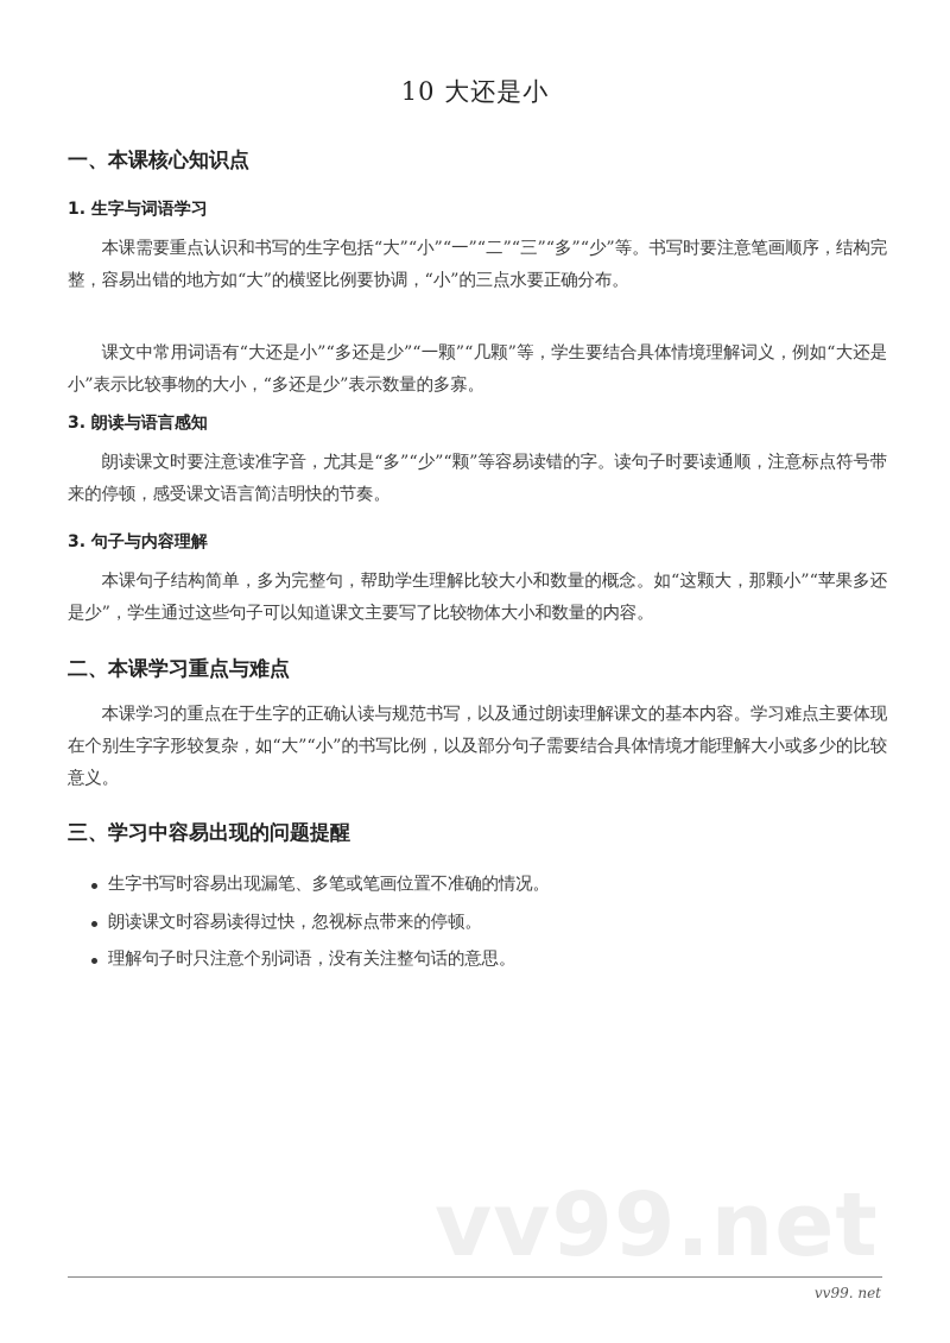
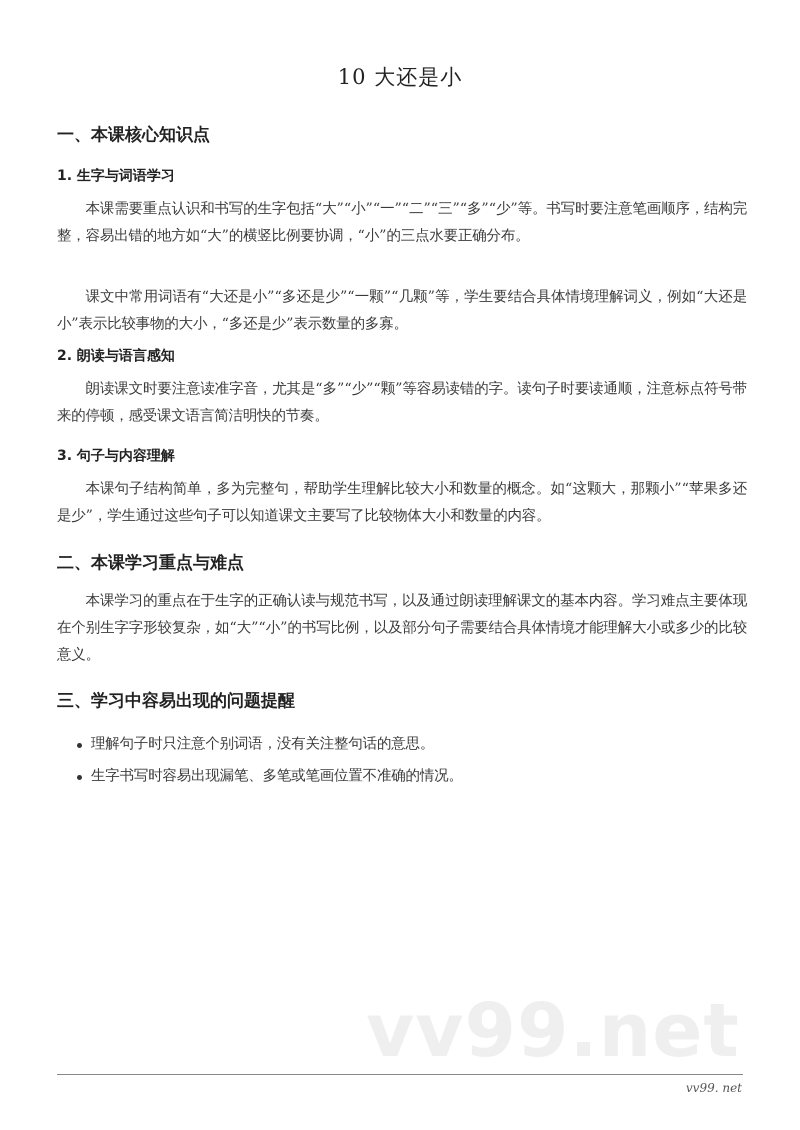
  10 大还是小
  一、本课核心知识点
  1. 生字与词语学习
  本课需要重点认识和书写的生字包括“大”“小”“一”“二”“三”“多”“少”等。书写时要注意笔画顺序，结构完整，容易出错的地方如“大”的横竖比例要协调，“小”的三点水要正确分布。
  课文中常用词语有“大还是小”“多还是少”“一颗”“几颗”等，学生要结合具体情境理解词义，例如“大还是小”表示比较事物的大小，“多还是少”表示数量的多寡。
- 3. 朗读与语言感知
+ 2. 朗读与语言感知
  朗读课文时要注意读准字音，尤其是“多”“少”“颗”等容易读错的字。读句子时要读通顺，注意标点符号带来的停顿，感受课文语言简洁明快的节奏。
  3. 句子与内容理解
  本课句子结构简单，多为完整句，帮助学生理解比较大小和数量的概念。如“这颗大，那颗小”“苹果多还是少”，学生通过这些句子可以知道课文主要写了比较物体大小和数量的内容。
  二、本课学习重点与难点
  本课学习的重点在于生字的正确认读与规范书写，以及通过朗读理解课文的基本内容。学习难点主要体现在个别生字字形较复杂，如“大”“小”的书写比例，以及部分句子需要结合具体情境才能理解大小或多少的比较意义。
  三、学习中容易出现的问题提醒
- 生字书写时容易出现漏笔、多笔或笔画位置不准确的情况。
+ 理解句子时只注意个别词语，没有关注整句话的意思。
- 朗读课文时容易读得过快，忽视标点带来的停顿。
- 理解句子时只注意个别词语，没有关注整句话的意思。
+ 生字书写时容易出现漏笔、多笔或笔画位置不准确的情况。
  vv99.net
  vv99. net
